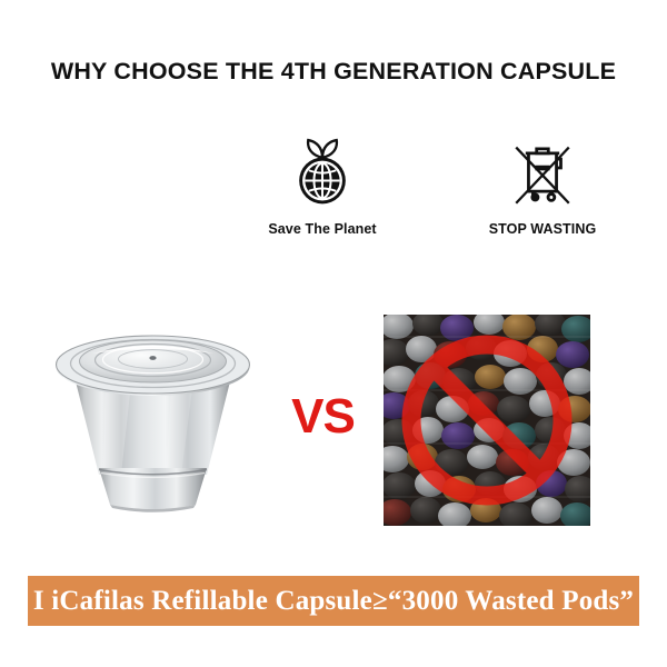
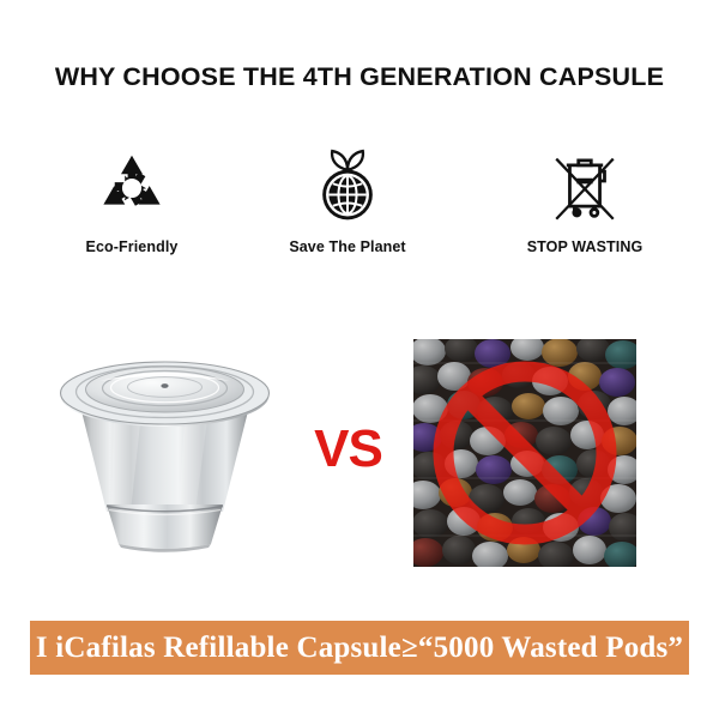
  WHY CHOOSE THE 4TH GENERATION CAPSULE
+ Eco-Friendly
  Save The Planet
  STOP WASTING
  VS
- I iCafilas Refillable Capsule≥“3000 Wasted Pods”
+ I iCafilas Refillable Capsule≥“5000 Wasted Pods”
